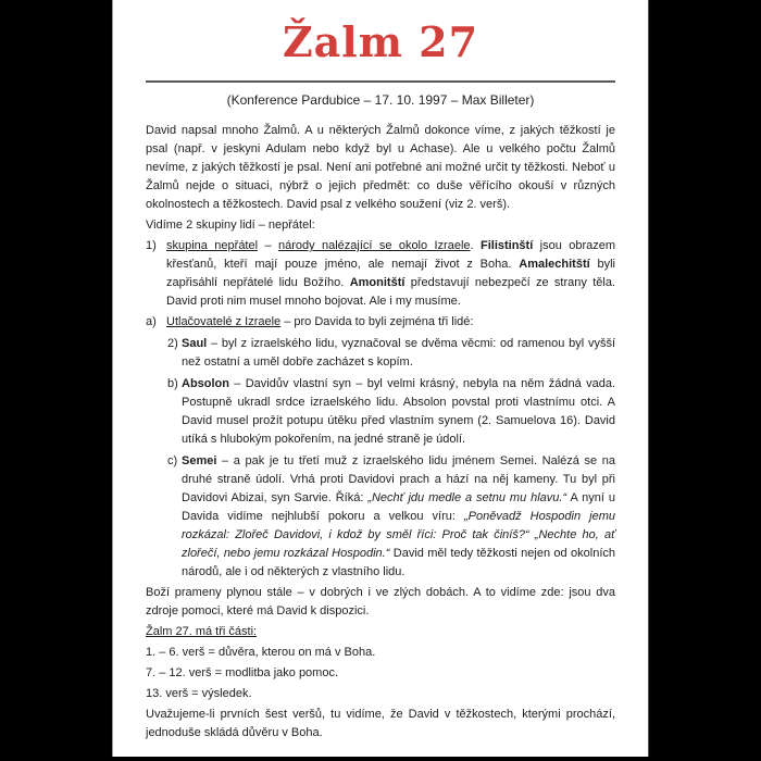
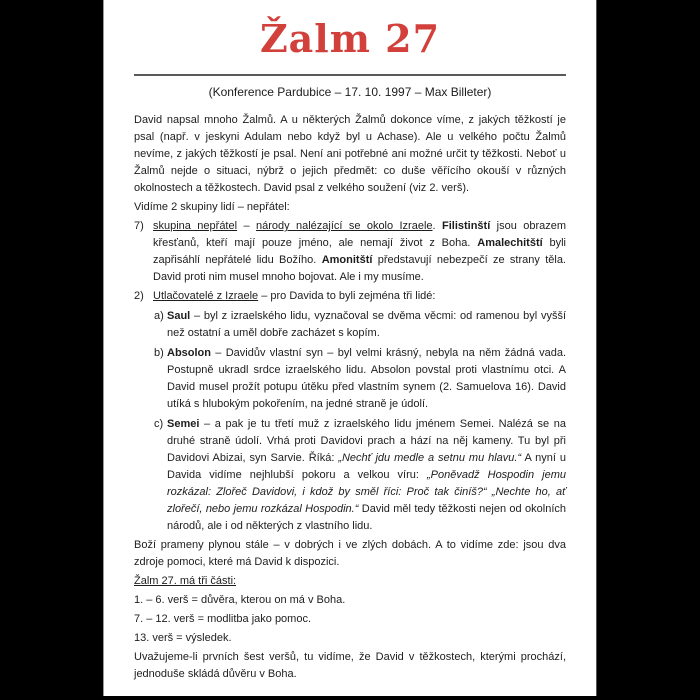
  Žalm 27
  (Konference Pardubice – 17. 10. 1997 – Max Billeter)
  David napsal mnoho Žalmů. A u některých Žalmů dokonce víme, z jakých těžkostí je psal (např. v jeskyni Adulam nebo když byl u Achase). Ale u velkého počtu Žalmů nevíme, z jakých těžkostí je psal. Není ani potřebné ani možné určit ty těžkosti. Neboť u Žalmů nejde o situaci, nýbrž o jejich předmět: co duše věřícího okouší v různých okolnostech a těžkostech. David psal z velkého soužení (viz 2. verš).
  Vidíme 2 skupiny lidí – nepřátel:
- 1)
+ 7)
  skupina nepřátel – národy nalézající se okolo Izraele. Filistinští jsou obrazem křesťanů, kteří mají pouze jméno, ale nemají život z Boha. Amalechitští byli zapřisáhlí nepřátelé lidu Božího. Amonitští představují nebezpečí ze strany těla. David proti nim musel mnoho bojovat. Ale i my musíme.
- a)
+ 2)
  Utlačovatelé z Izraele – pro Davida to byli zejména tři lidé:
- 2)
+ a)
  Saul – byl z izraelského lidu, vyznačoval se dvěma věcmi: od ramenou byl vyšší než ostatní a uměl dobře zacházet s kopím.
  b)
  Absolon – Davidův vlastní syn – byl velmi krásný, nebyla na něm žádná vada. Postupně ukradl srdce izraelského lidu. Absolon povstal proti vlastnímu otci. A David musel prožít potupu útěku před vlastním synem (2. Samuelova 16). David utíká s hlubokým pokořením, na jedné straně je údolí.
  c)
  Semei – a pak je tu třetí muž z izraelského lidu jménem Semei. Nalézá se na druhé straně údolí. Vrhá proti Davidovi prach a hází na něj kameny. Tu byl při Davidovi Abizai, syn Sarvie. Říká: „Nechť jdu medle a setnu mu hlavu.“ A nyní u Davida vidíme nejhlubší pokoru a velkou víru: „Poněvadž Hospodin jemu rozkázal: Zlořeč Davidovi, i kdož by směl říci: Proč tak činíš?“ „Nechte ho, ať zlořečí, nebo jemu rozkázal Hospodin.“ David měl tedy těžkosti nejen od okolních národů, ale i od některých z vlastního lidu.
  Boží prameny plynou stále – v dobrých i ve zlých dobách. A to vidíme zde: jsou dva zdroje pomoci, které má David k dispozici.
  Žalm 27. má tři části:
  1. – 6. verš = důvěra, kterou on má v Boha.
  7. – 12. verš = modlitba jako pomoc.
  13. verš = výsledek.
  Uvažujeme-li prvních šest veršů, tu vidíme, že David v těžkostech, kterými prochází, jednoduše skládá důvěru v Boha.
